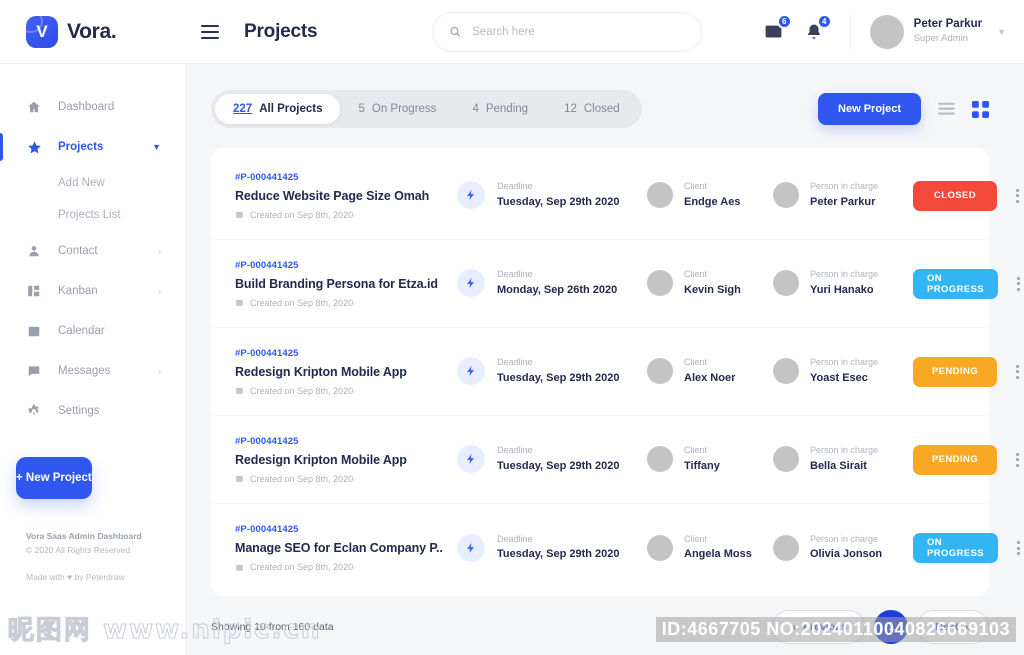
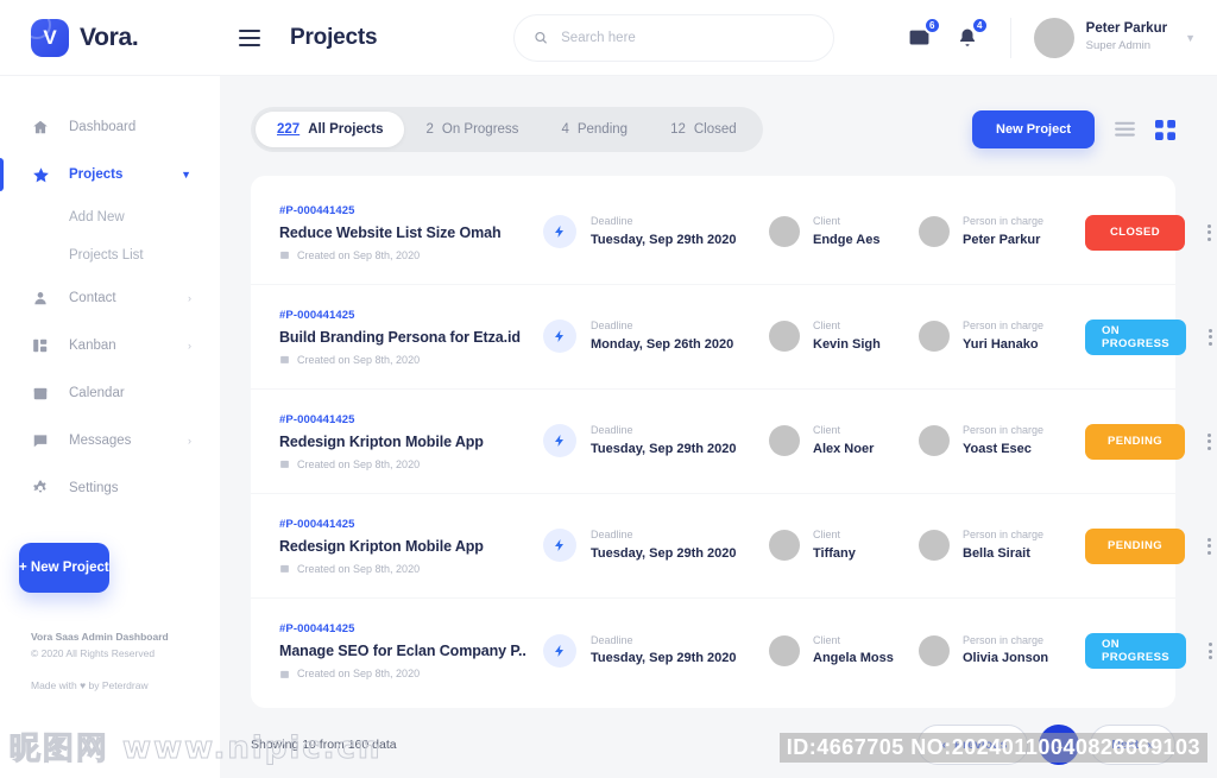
  V
  Vora.
  Projects
  Search here
  6
  4
  Peter Parkur
  Super Admin
  ▼
  Dashboard
  Projects
  ▼
  Add New
  Projects List
  Contact
  ›
  Kanban
  ›
  Calendar
  Messages
  ›
  Settings
  + New Project
  Vora Saas Admin Dashboard
  © 2020 All Rights Reserved
  Made with ♥ by Peterdraw
  227
  All Projects
- 5
+ 2
  On Progress
  4
  Pending
  12
  Closed
  New Project
  #P-000441425
- Reduce Website Page Size Omah
+ Reduce Website List Size Omah
  Created on Sep 8th, 2020
  Deadline
  Tuesday, Sep 29th 2020
  Client
  Endge Aes
  Person in charge
  Peter Parkur
  CLOSED
  #P-000441425
  Build Branding Persona for Etza.id
  Created on Sep 8th, 2020
  Deadline
  Monday, Sep 26th 2020
  Client
  Kevin Sigh
  Person in charge
  Yuri Hanako
  ON PROGRESS
  #P-000441425
  Redesign Kripton Mobile App
  Created on Sep 8th, 2020
  Deadline
  Tuesday, Sep 29th 2020
  Client
  Alex Noer
  Person in charge
  Yoast Esec
  PENDING
  #P-000441425
  Redesign Kripton Mobile App
  Created on Sep 8th, 2020
  Deadline
  Tuesday, Sep 29th 2020
  Client
  Tiffany
  Person in charge
  Bella Sirait
  PENDING
  #P-000441425
  Manage SEO for Eclan Company P..
  Created on Sep 8th, 2020
  Deadline
  Tuesday, Sep 29th 2020
  Client
  Angela Moss
  Person in charge
  Olivia Jonson
  ON PROGRESS
  Showing 10 from 160 data
  «
  Previous
  1
  Next
  »
  昵图网 www.nipic.cn
  ID:4667705 NO:20240110040826669103
